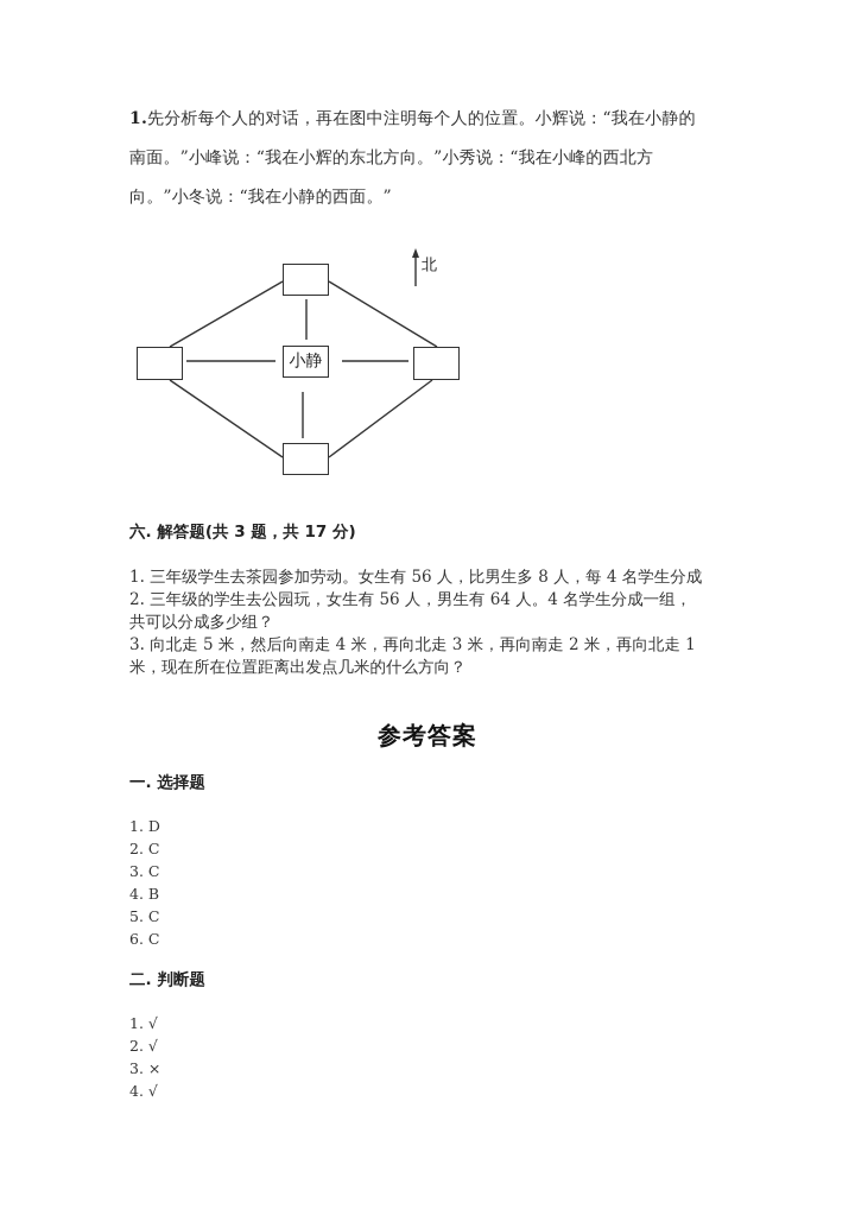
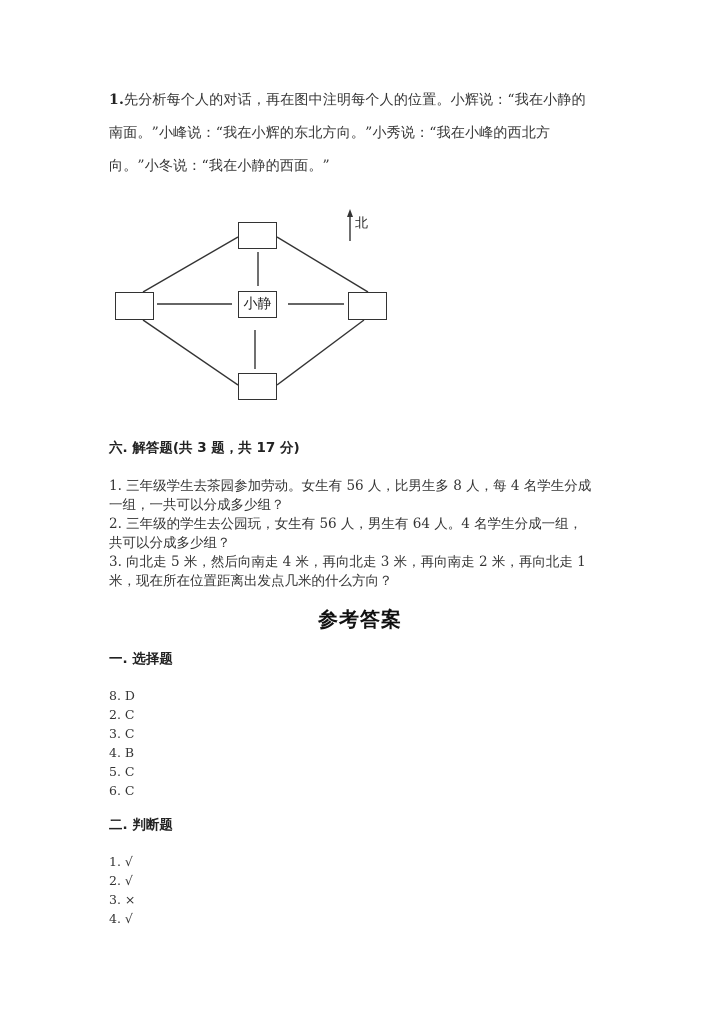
  1.先分析每个人的对话，再在图中注明每个人的位置。小辉说：“我在小静的
  南面。”小峰说：“我在小辉的东北方向。”小秀说：“我在小峰的西北方
  向。”小冬说：“我在小静的西面。”
  北
  小静
  六. 解答题(共 3 题，共 17 分)
  1. 三年级学生去茶园参加劳动。女生有 56 人，比男生多 8 人，每 4 名学生分成
+ 一组，一共可以分成多少组？
  2. 三年级的学生去公园玩，女生有 56 人，男生有 64 人。4 名学生分成一组，
  共可以分成多少组？
  3. 向北走 5 米，然后向南走 4 米，再向北走 3 米，再向南走 2 米，再向北走 1
  米，现在所在位置距离出发点几米的什么方向？
  参考答案
  一. 选择题
- 1. D
+ 8. D
  2. C
  3. C
  4. B
  5. C
  6. C
  二. 判断题
  1. √
  2. √
  3. ×
  4. √
